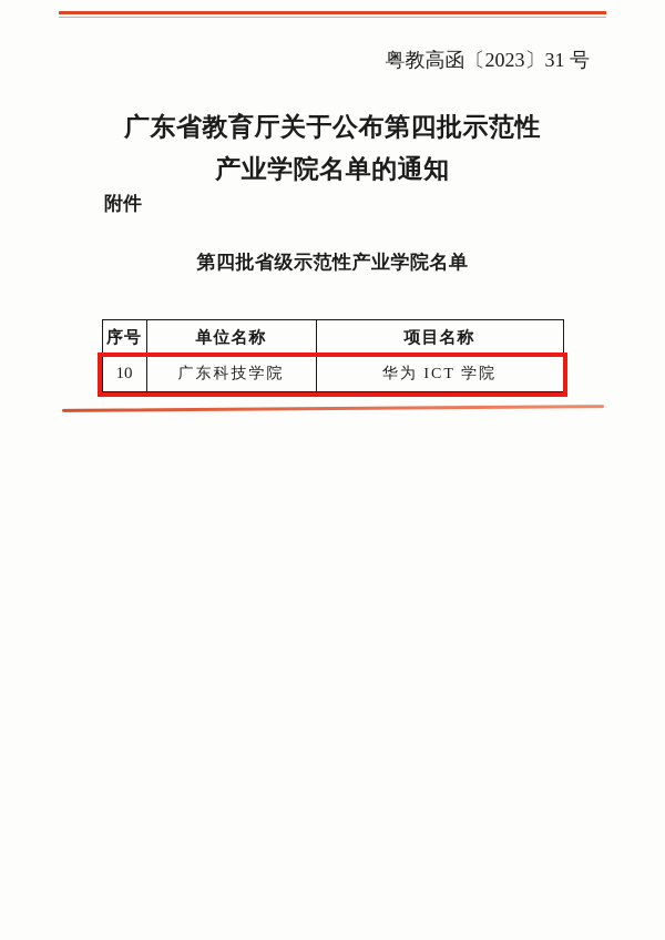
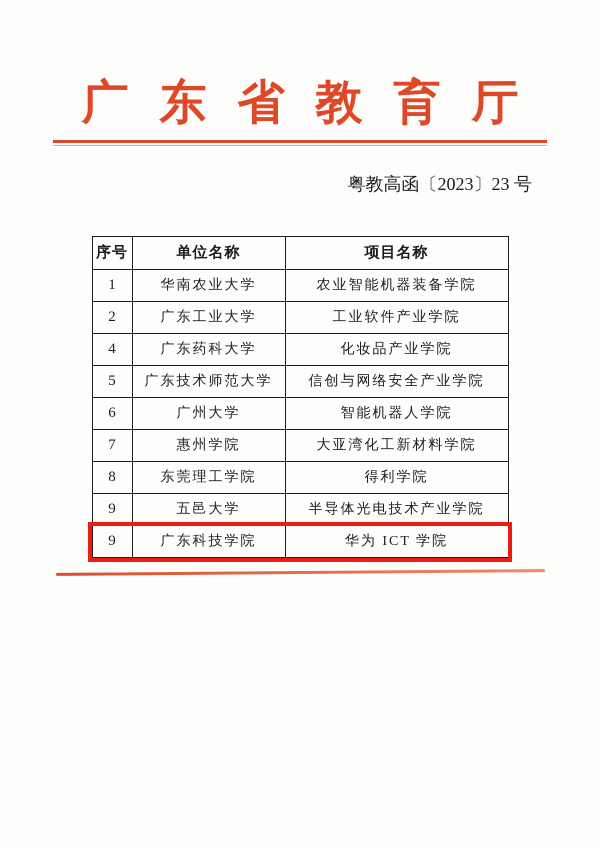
+ 广东省教育厅
- 粤教高函〔2023〕31 号
+ 粤教高函〔2023〕23 号
- 广东省教育厅关于公布第四批示范性
- 产业学院名单的通知
- 附件
- 第四批省级示范性产业学院名单
  序号	单位名称	项目名称
+ 1	华南农业大学	农业智能机器装备学院
+ 2	广东工业大学	工业软件产业学院
+ 4	广东药科大学	化妆品产业学院
+ 5	广东技术师范大学	信创与网络安全产业学院
+ 6	广州大学	智能机器人学院
+ 7	惠州学院	大亚湾化工新材料学院
+ 8	东莞理工学院	得利学院
+ 9	五邑大学	半导体光电技术产业学院
- 10	广东科技学院	华为 ICT 学院
+ 9	广东科技学院	华为 ICT 学院
